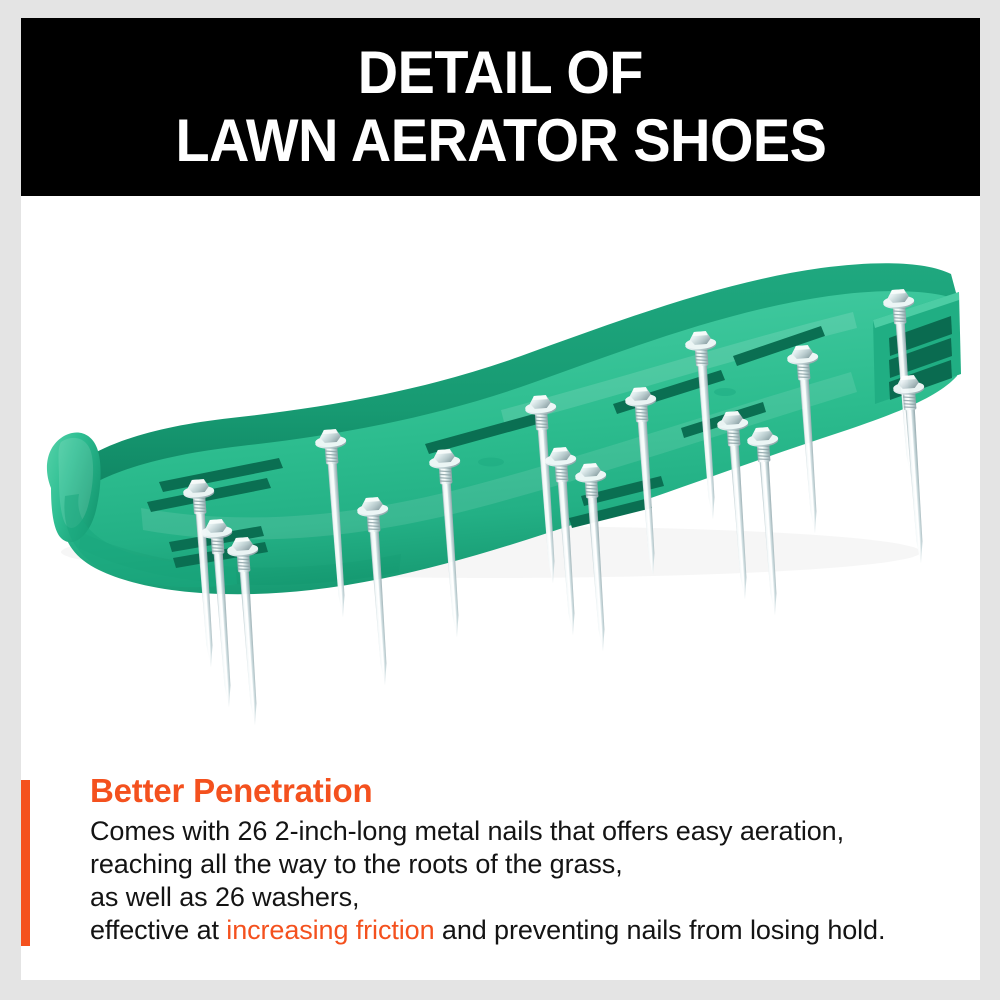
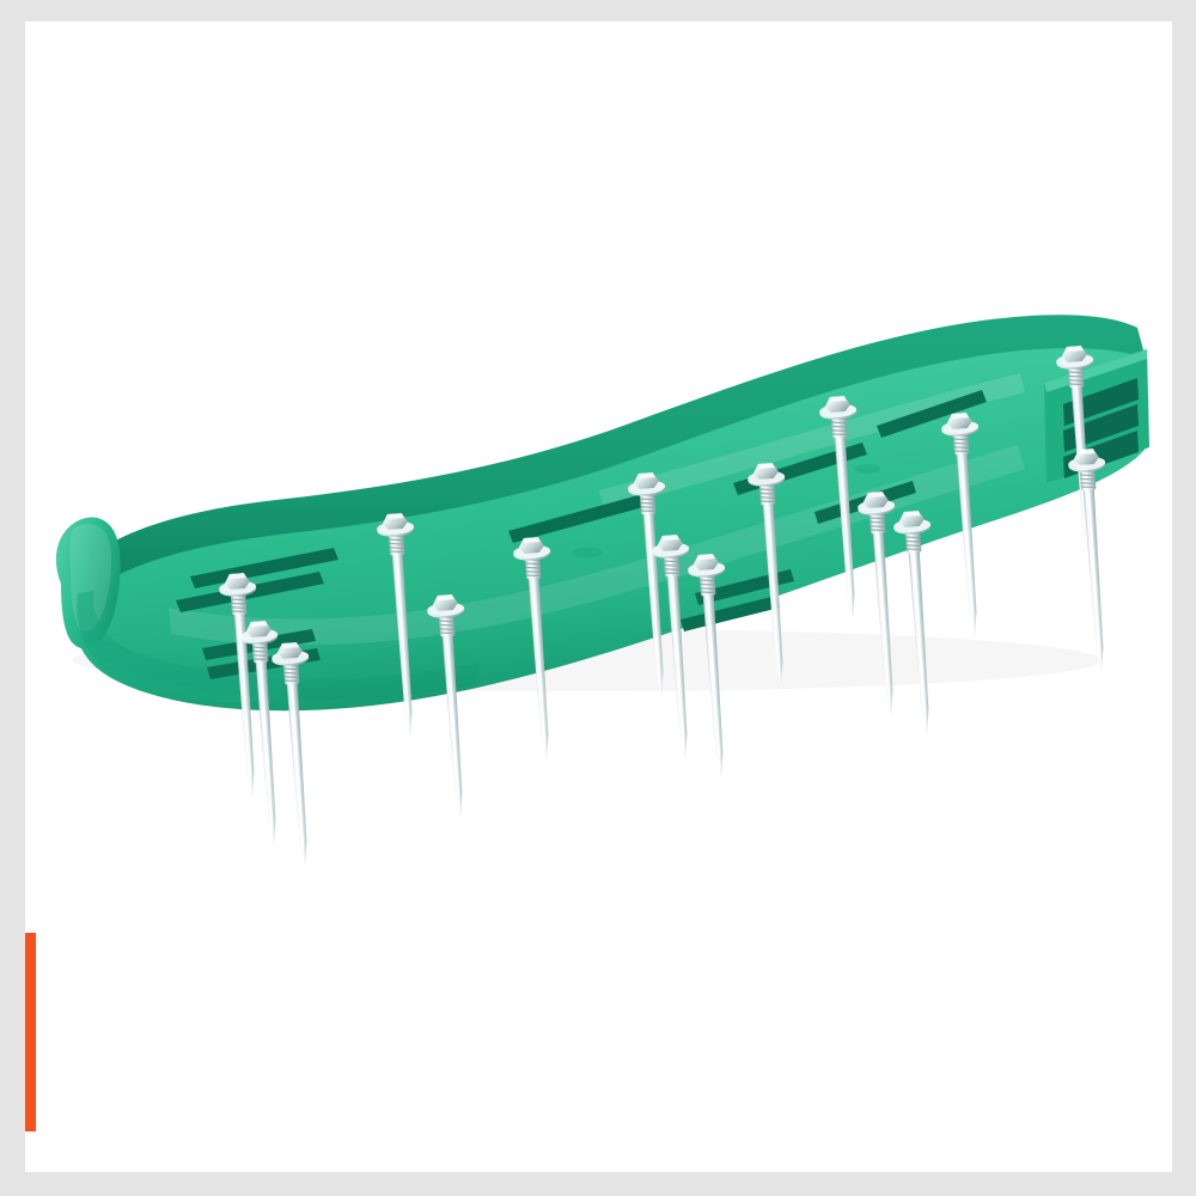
- DETAIL OF
- LAWN AERATOR SHOES
- Better Penetration
- Comes with 26 2-inch-long metal nails that offers easy aeration,
- reaching all the way to the roots of the grass,
- as well as 26 washers,
- effective at increasing friction and preventing nails from losing hold.
